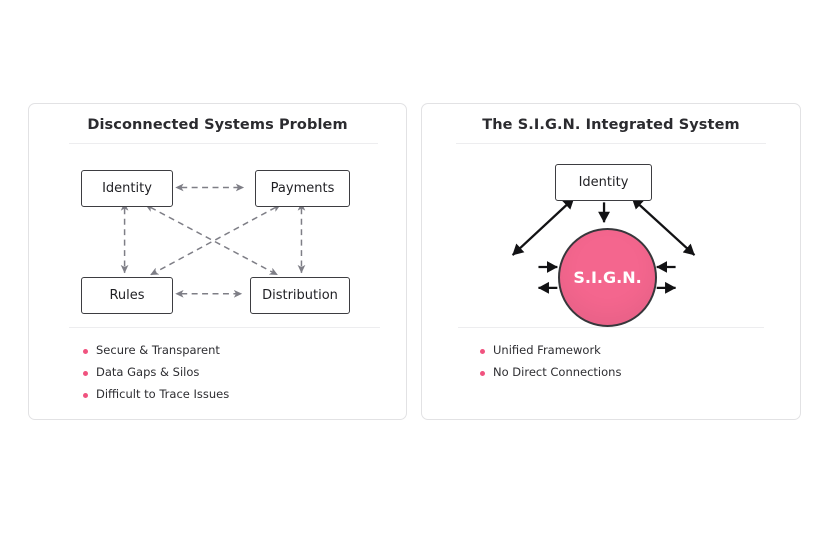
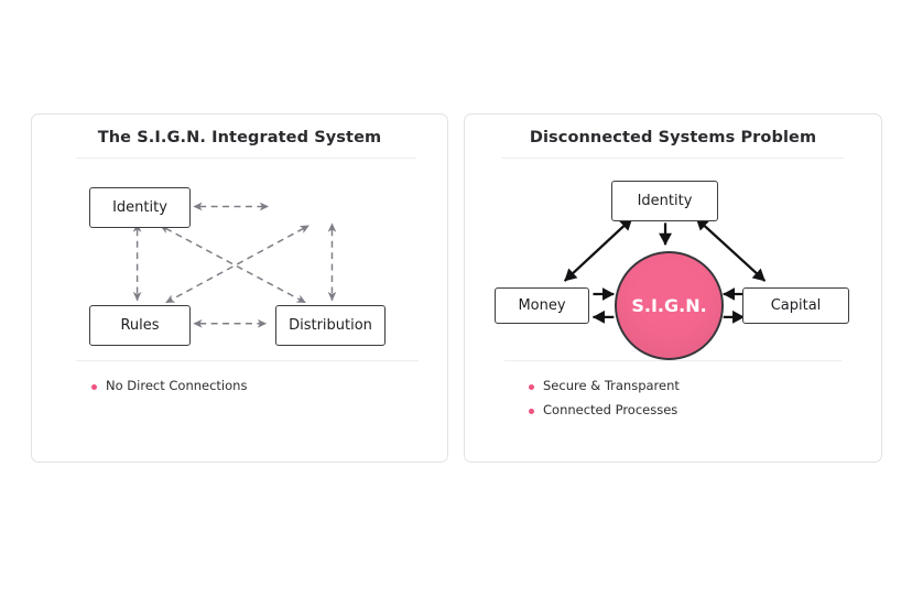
- Disconnected Systems Problem
+ The S.I.G.N. Integrated System
  Identity
- Payments
  Rules
  Distribution
- Secure & Transparent
+ No Direct Connections
- Data Gaps & Silos
- Difficult to Trace Issues
- The S.I.G.N. Integrated System
+ Disconnected Systems Problem
  Identity
+ Money
+ Capital
  S.I.G.N.
- Unified Framework
- No Direct Connections
+ Secure & Transparent
+ Connected Processes
